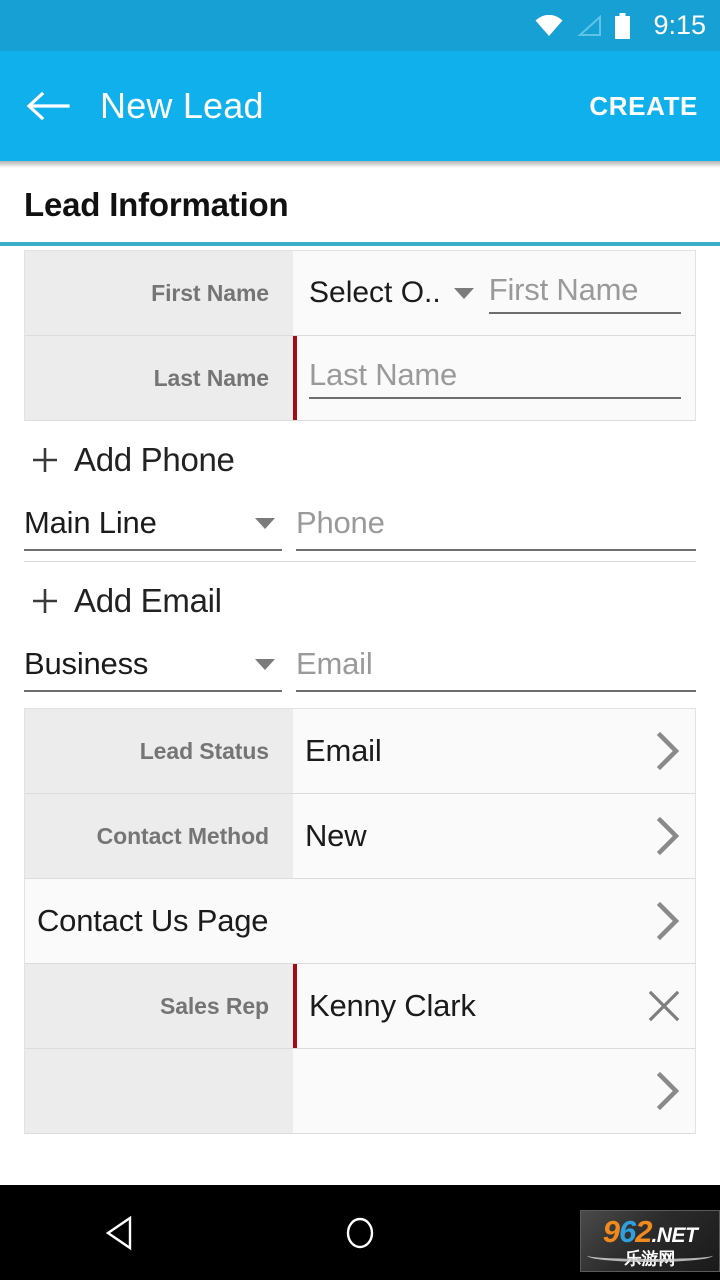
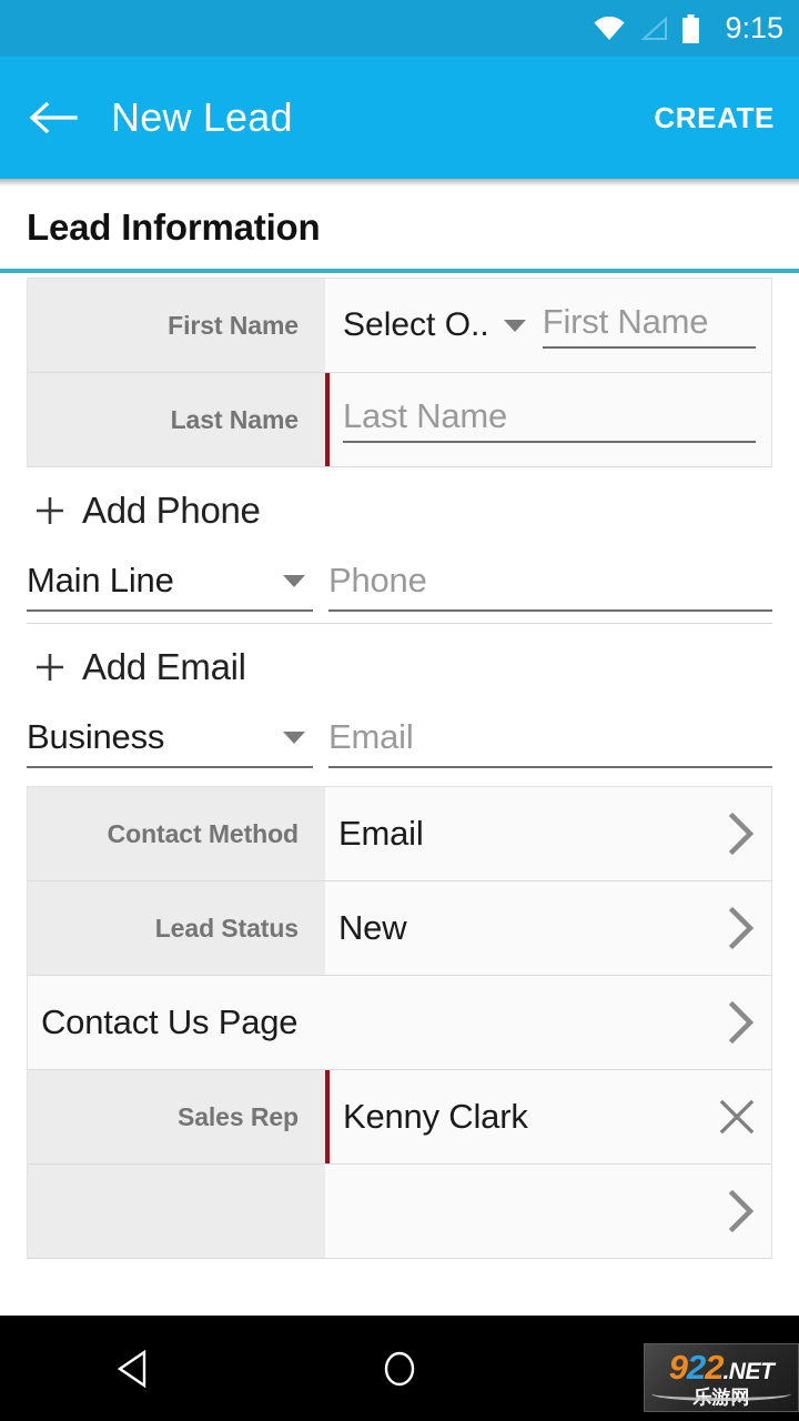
  9:15
  New Lead
  CREATE
  Lead Information
  First Name
  Select O..
  First Name
  Last Name
  Last Name
  Add Phone
  Main Line
  Phone
  Add Email
  Business
  Email
- Lead Status
+ Contact Method
  Email
- Contact Method
+ Lead Status
  New
  Contact Us Page
  Sales Rep
  Kenny Clark
- 962.NET
+ 922.NET
  乐游网
